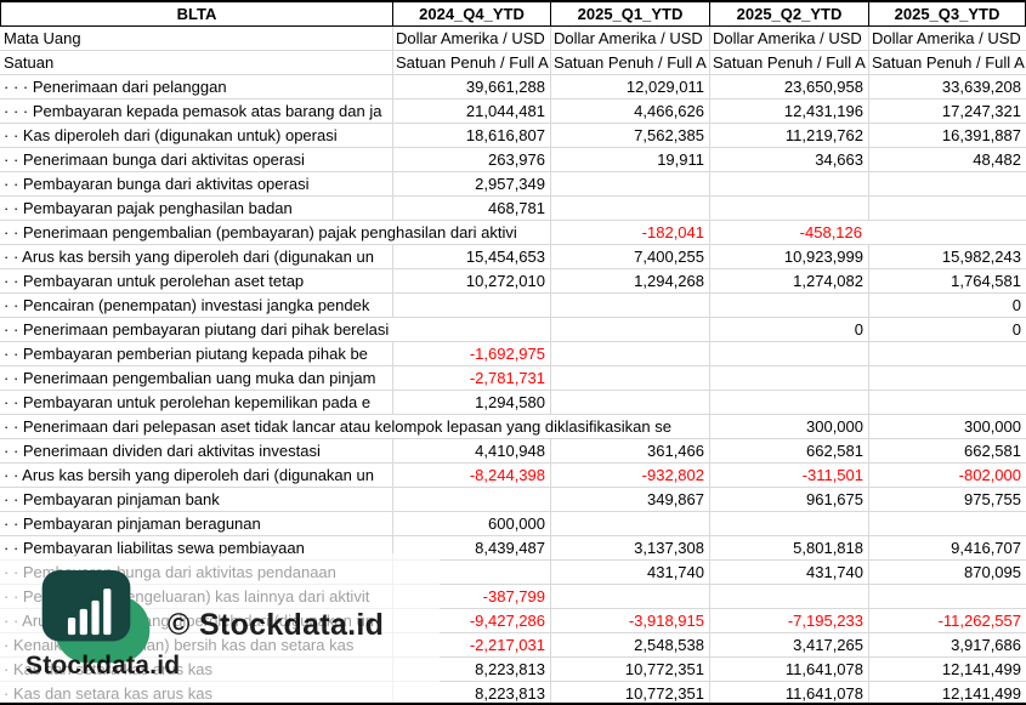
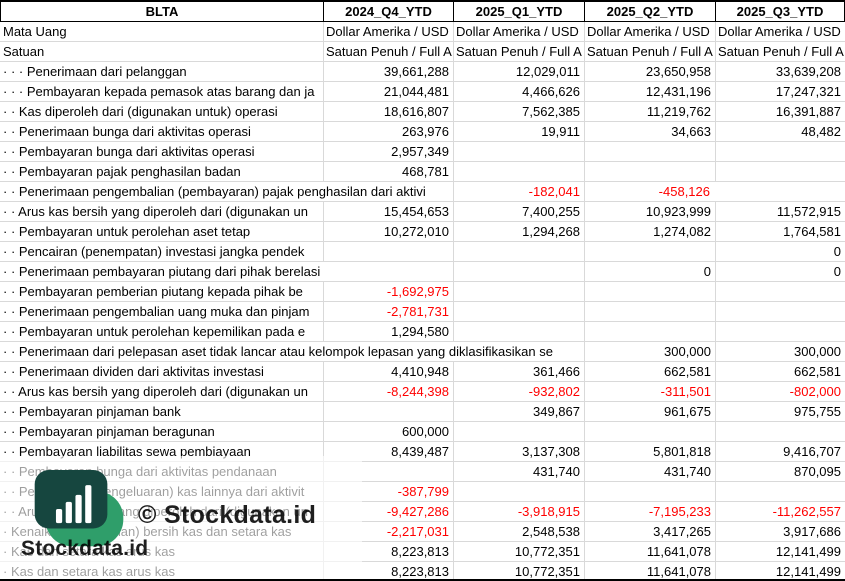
  BLTA
  2024_Q4_YTD
  2025_Q1_YTD
  2025_Q2_YTD
  2025_Q3_YTD
  Mata Uang
  Dollar Amerika / USD
  Dollar Amerika / USD
  Dollar Amerika / USD
  Dollar Amerika / USD
  Satuan
  Satuan Penuh / Full A
  Satuan Penuh / Full A
  Satuan Penuh / Full A
  Satuan Penuh / Full A
  · · · Penerimaan dari pelanggan
  39,661,288
  12,029,011
  23,650,958
  33,639,208
  · · · Pembayaran kepada pemasok atas barang dan ja
  21,044,481
  4,466,626
  12,431,196
  17,247,321
  · · Kas diperoleh dari (digunakan untuk) operasi
  18,616,807
  7,562,385
  11,219,762
  16,391,887
  · · Penerimaan bunga dari aktivitas operasi
  263,976
  19,911
  34,663
  48,482
  · · Pembayaran bunga dari aktivitas operasi
  2,957,349
  · · Pembayaran pajak penghasilan badan
  468,781
  · · Penerimaan pengembalian (pembayaran) pajak penghasilan dari aktivi
  -182,041
  -458,126
  · · Arus kas bersih yang diperoleh dari (digunakan un
  15,454,653
  7,400,255
  10,923,999
- 15,982,243
+ 11,572,915
  · · Pembayaran untuk perolehan aset tetap
  10,272,010
  1,294,268
  1,274,082
  1,764,581
  · · Pencairan (penempatan) investasi jangka pendek
  0
  · · Penerimaan pembayaran piutang dari pihak berelasi
  0
  0
  · · Pembayaran pemberian piutang kepada pihak be
  -1,692,975
  · · Penerimaan pengembalian uang muka dan pinjam
  -2,781,731
  · · Pembayaran untuk perolehan kepemilikan pada e
  1,294,580
  · · Penerimaan dari pelepasan aset tidak lancar atau kelompok lepasan yang diklasifikasikan se
  300,000
  300,000
  · · Penerimaan dividen dari aktivitas investasi
  4,410,948
  361,466
  662,581
  662,581
  · · Arus kas bersih yang diperoleh dari (digunakan un
  -8,244,398
  -932,802
  -311,501
  -802,000
  · · Pembayaran pinjaman bank
  349,867
  961,675
  975,755
  · · Pembayaran pinjaman beragunan
  600,000
  · · Pembayaran liabilitas sewa pembiayaan
  8,439,487
  3,137,308
  5,801,818
  9,416,707
  · · Pem bunga dari aktivitas pendanaan
  431,740
  431,740
  870,095
  · · Peengeluaran) kas lainnya dari aktivit
  -387,799
  · · Arng diperoleh dari (digunakan un
  -9,427,286
  -3,918,915
  -7,195,233
  -11,262,557
  · Kenaikan) bersih kas dan setara kas
  -2,217,031
  2,548,538
  3,417,265
  3,917,686
  · Kas dan setara kas arus kas
  8,223,813
  10,772,351
  11,641,078
  12,141,499
  · Kas dan setara kas arus kas
  8,223,813
  10,772,351
  11,641,078
  12,141,499
  © Stockdata.id
  Stockdata.id
